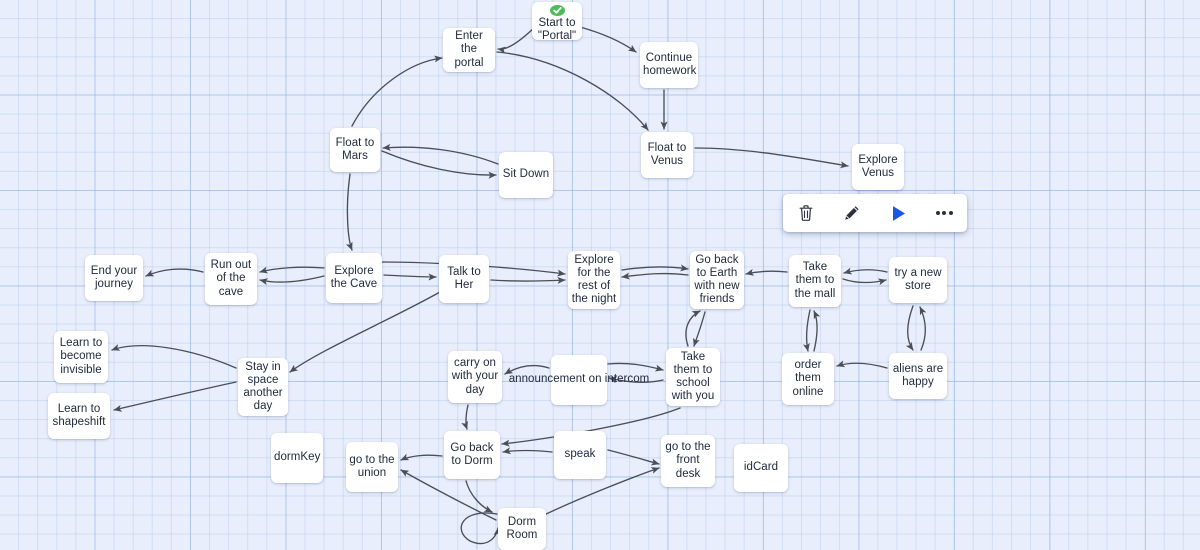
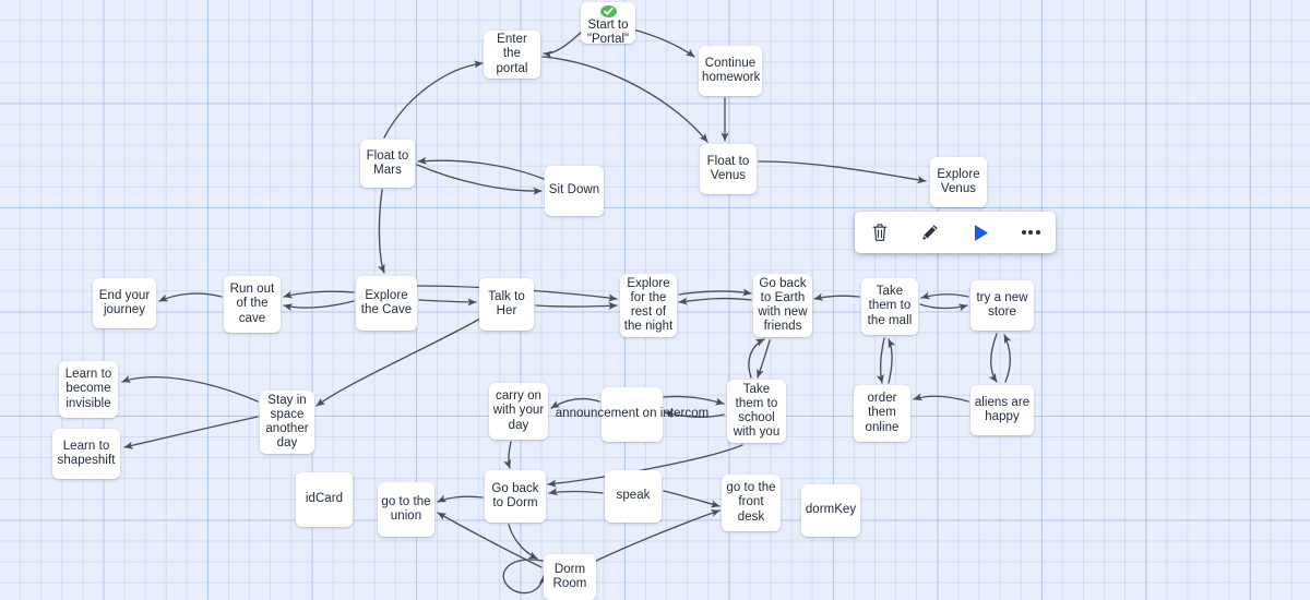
  Enter the
  portal
  Continue
  homework
  Float to
  Mars
  Sit Down
  Float to
  Venus
  Explore
  Venus
  End your
  journey
  Run out
  of the
  cave
  Explore
  the Cave
  Talk to
  Her
  Explore
  for the
  rest of
  the night
  Go back
  to Earth
  with new
  friends
  Take
  them to
  the mall
  try a new
  store
  Learn to
  become
  invisible
  Learn to
  shapeshift
  Stay in
  space
  another
  day
  carry on
  with your
  day
  announcement on intercom
  Take
  them to
  school
  with you
  order
  them
  online
  aliens are
  happy
- dormKey
+ idCard
  go to the
  union
  Go back
  to Dorm
  speak
  go to the
  front
  desk
- idCard
+ dormKey
  Dorm
  Room
  Start to
  "Portal"
